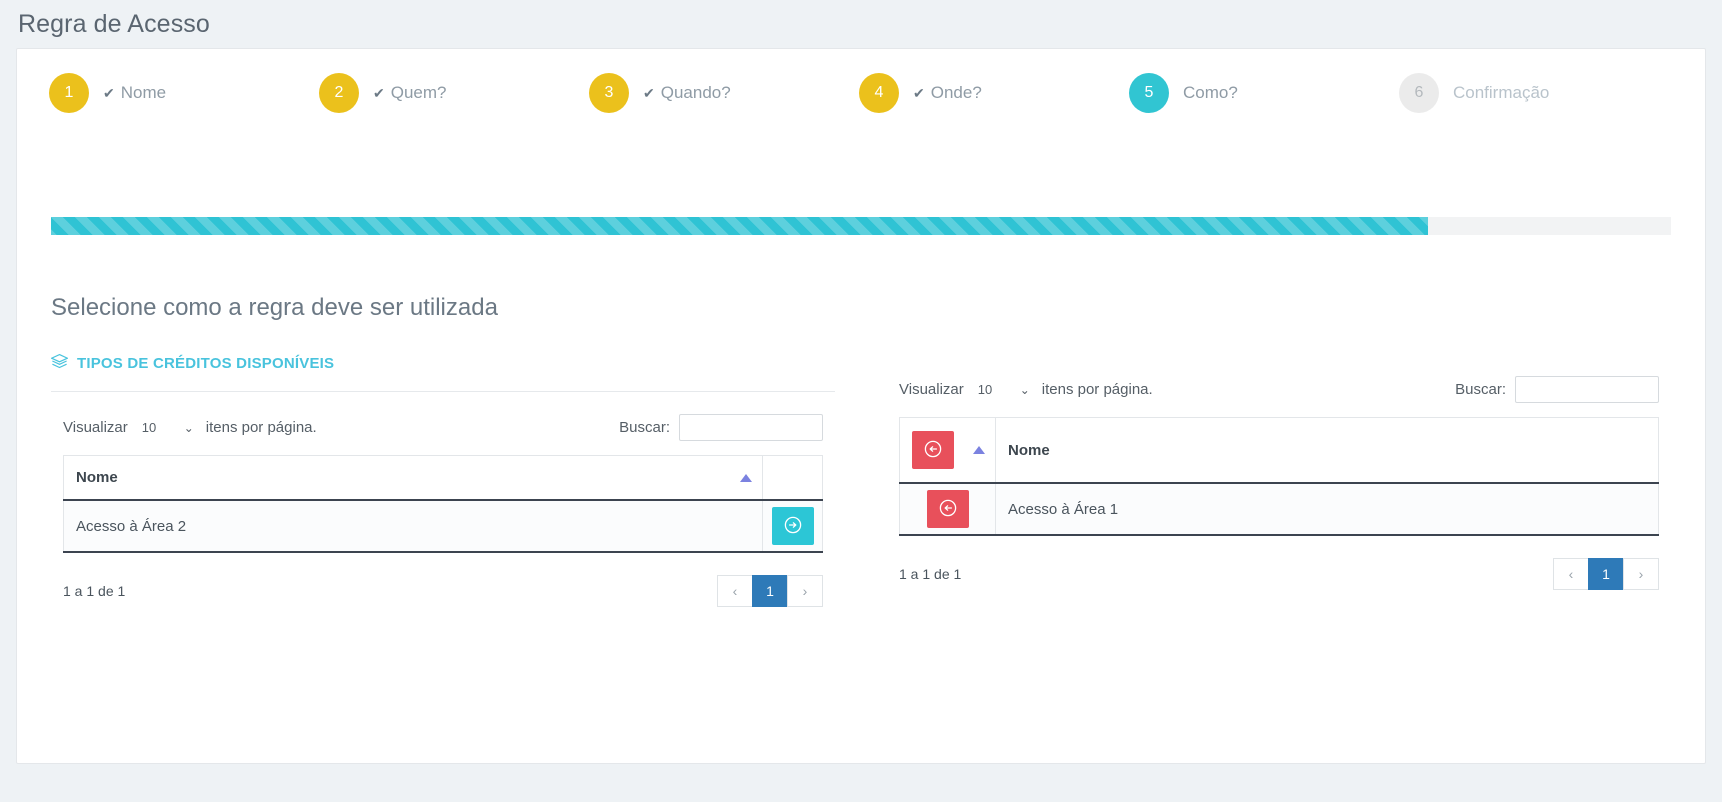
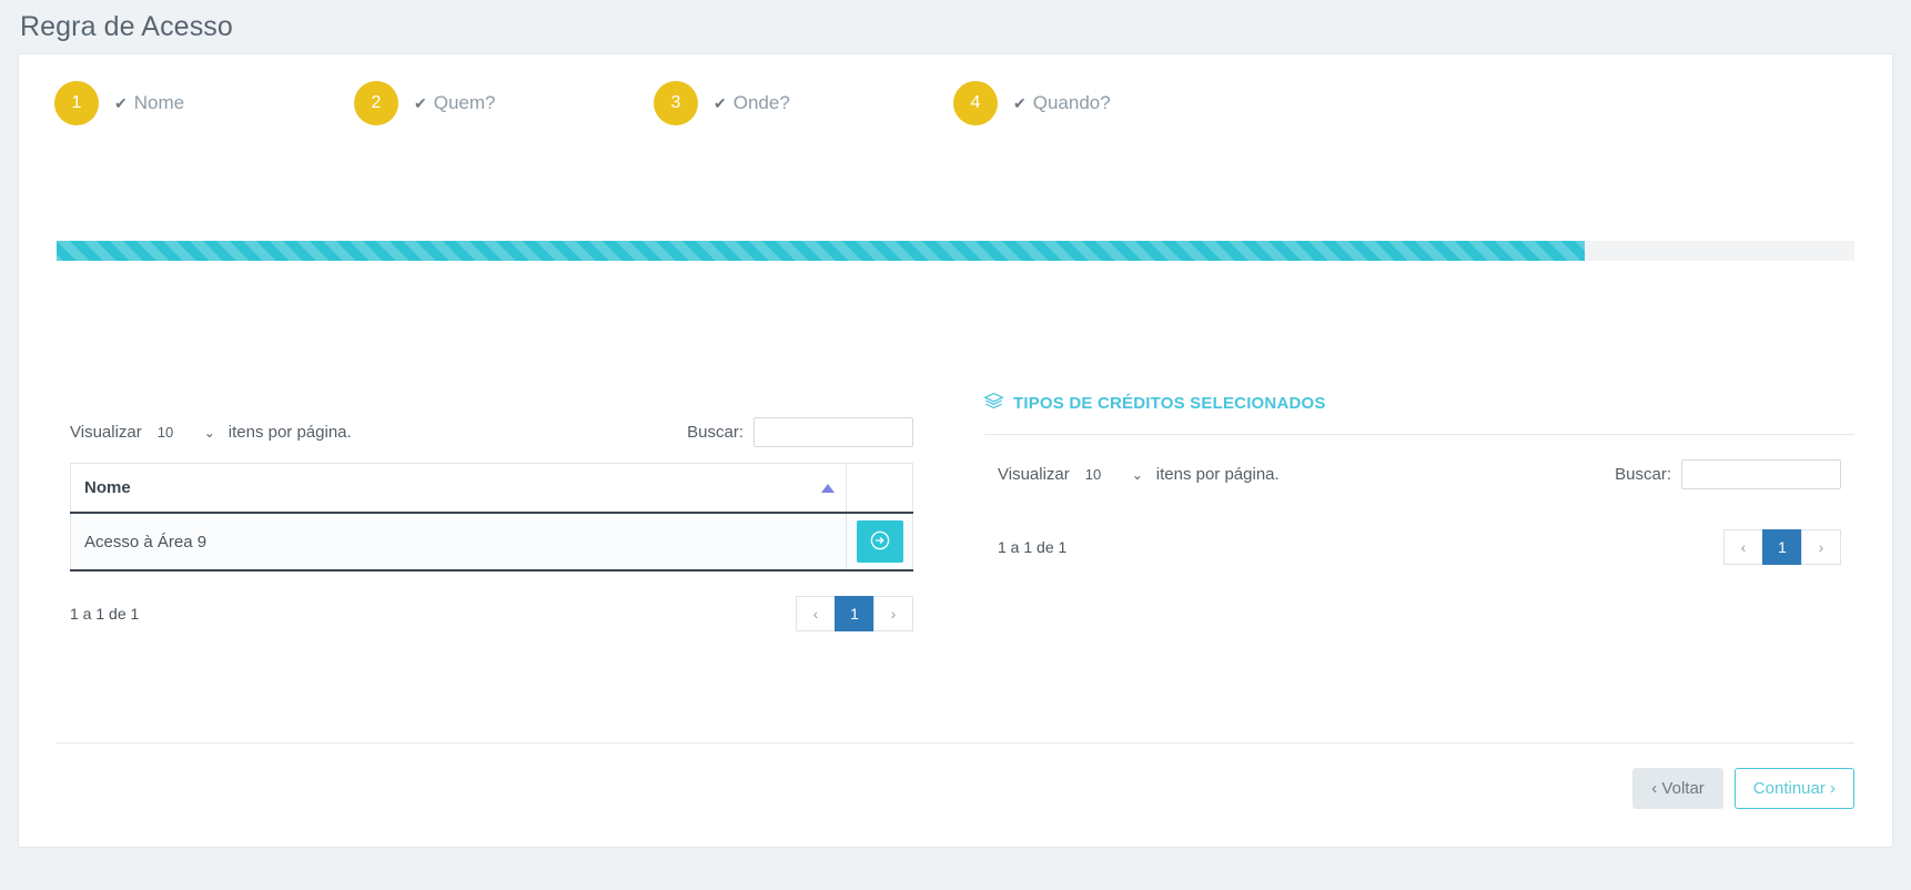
  Regra de Acesso
  1
  ✔
  Nome
  2
  ✔
  Quem?
  3
  ✔
- Quando?
+ Onde?
  4
  ✔
- Onde?
+ Quando?
- 5
- Como?
- 6
- Confirmação
- Selecione como a regra deve ser utilizada
- TIPOS DE CRÉDITOS DISPONÍVEIS
  Visualizar
  10
  ⌄
  itens por página.
  Buscar:
  Nome
- Acesso à Área 2
+ Acesso à Área 9
  1 a 1 de 1
  ‹
  1
  ›
+ TIPOS DE CRÉDITOS SELECIONADOS
  Visualizar
  10
  ⌄
  itens por página.
  Buscar:
- 	Nome
- 	Acesso à Área 1
  1 a 1 de 1
  ‹
  1
  ›
+ ‹ Voltar
+ Continuar ›
